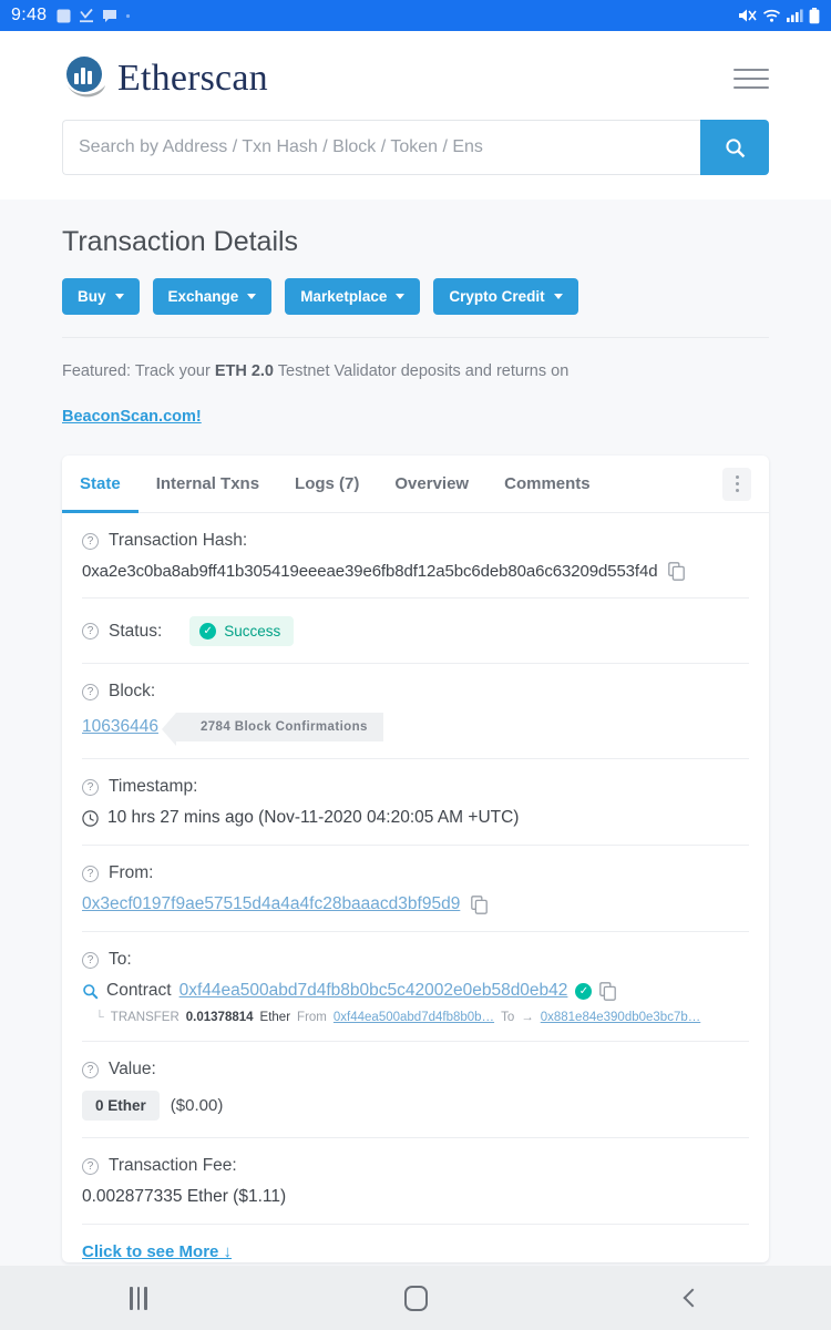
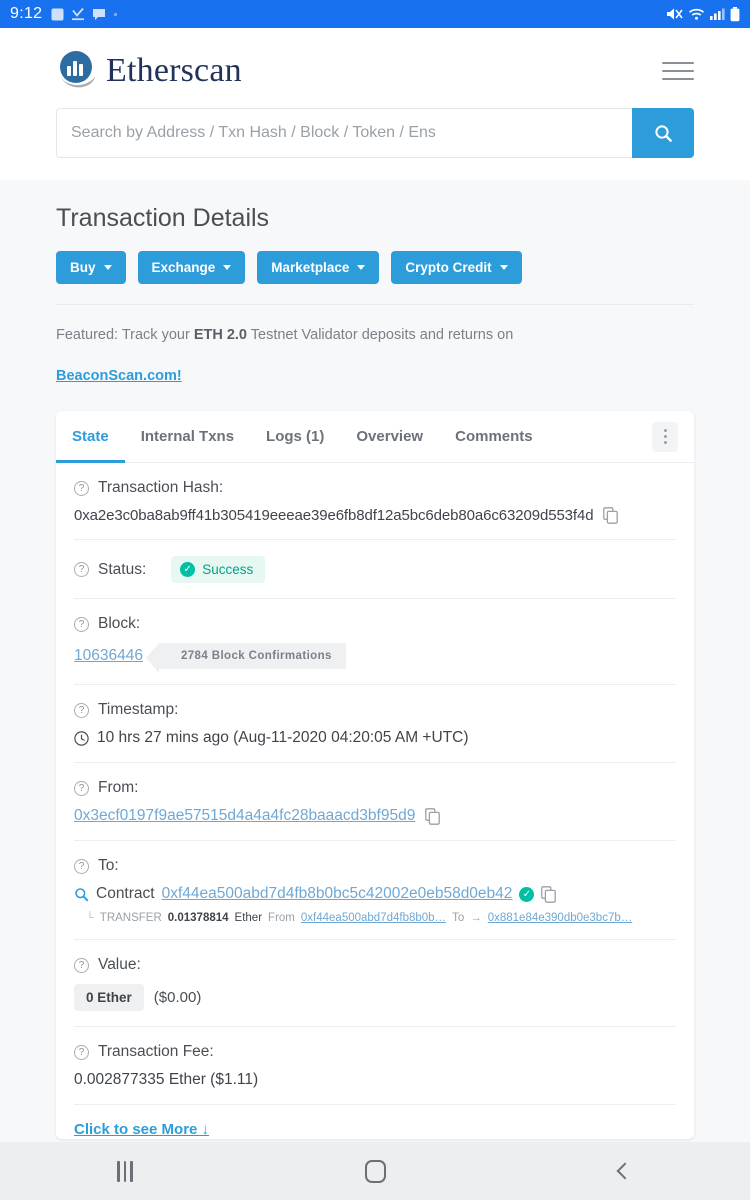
- 9:48
+ 9:12
  Etherscan
  Search by Address / Txn Hash / Block / Token / Ens
  Transaction Details
  Buy
  Exchange
  Marketplace
  Crypto Credit
  Featured: Track your ETH 2.0 Testnet Validator deposits and returns on
  BeaconScan.com!
  State
  Internal Txns
- Logs (7)
+ Logs (1)
  Overview
  Comments
  ?
  Transaction Hash:
  0xa2e3c0ba8ab9ff41b305419eeeae39e6fb8df12a5bc6deb80a6c63209d553f4d
  ?
  Status:
  ✓
  Success
  ?
  Block:
  10636446
  2784 Block Confirmations
  ?
  Timestamp:
- 10 hrs 27 mins ago (Nov-11-2020 04:20:05 AM +UTC)
+ 10 hrs 27 mins ago (Aug-11-2020 04:20:05 AM +UTC)
  ?
  From:
  0x3ecf0197f9ae57515d4a4a4fc28baaacd3bf95d9
  ?
  To:
  Contract
  0xf44ea500abd7d4fb8b0bc5c42002e0eb58d0eb42
  ✓
  └
  TRANSFER
  0.01378814
  Ether
  From
  0xf44ea500abd7d4fb8b0b…
  To
  →
  0x881e84e390db0e3bc7b…
  ?
  Value:
  0 Ether
  ($0.00)
  ?
  Transaction Fee:
  0.002877335 Ether ($1.11)
  Click to see More ↓
